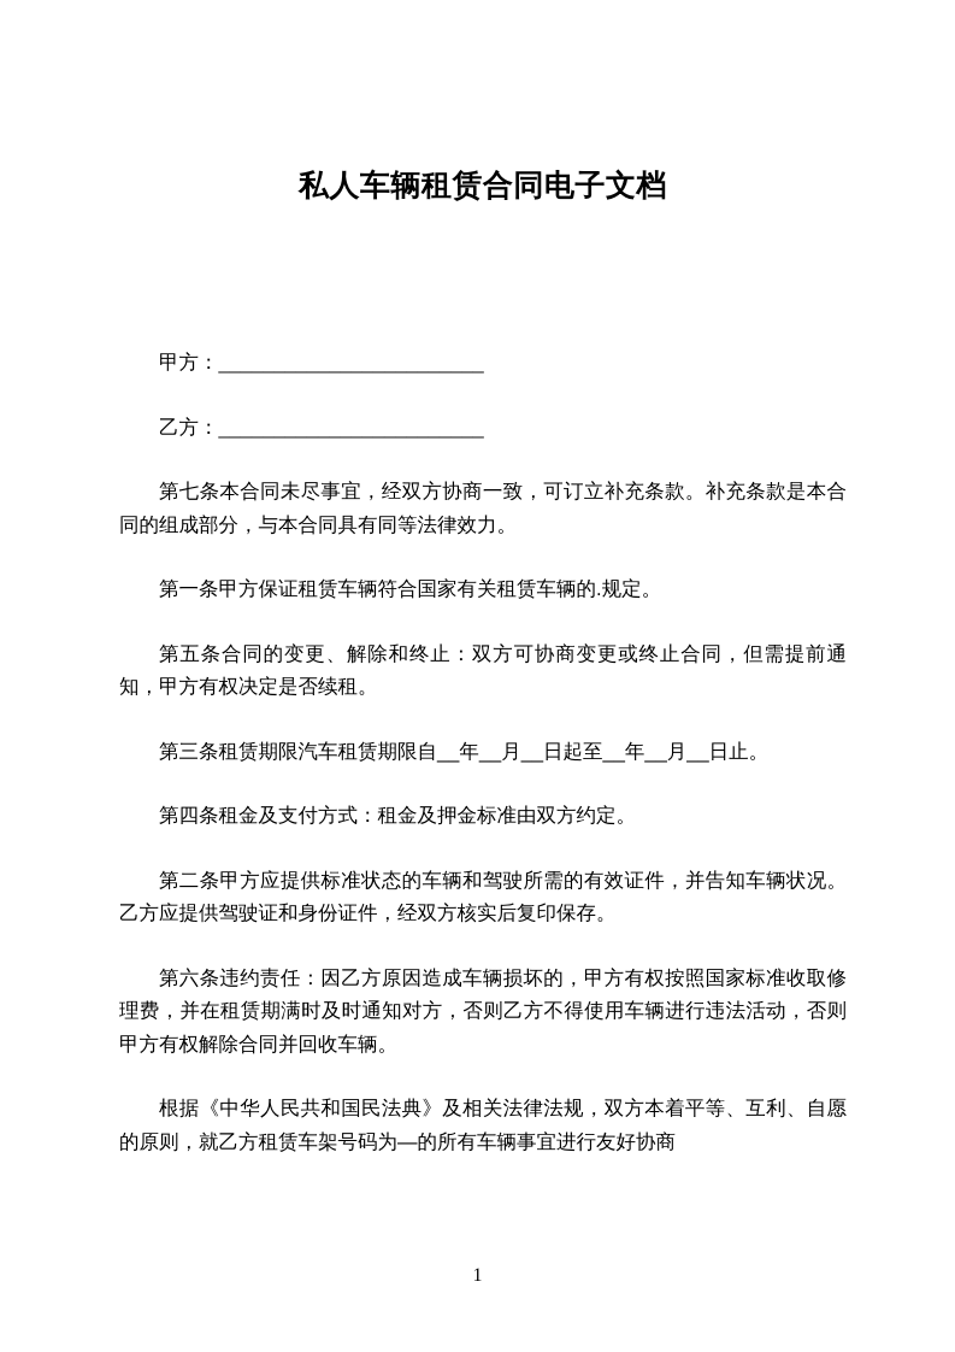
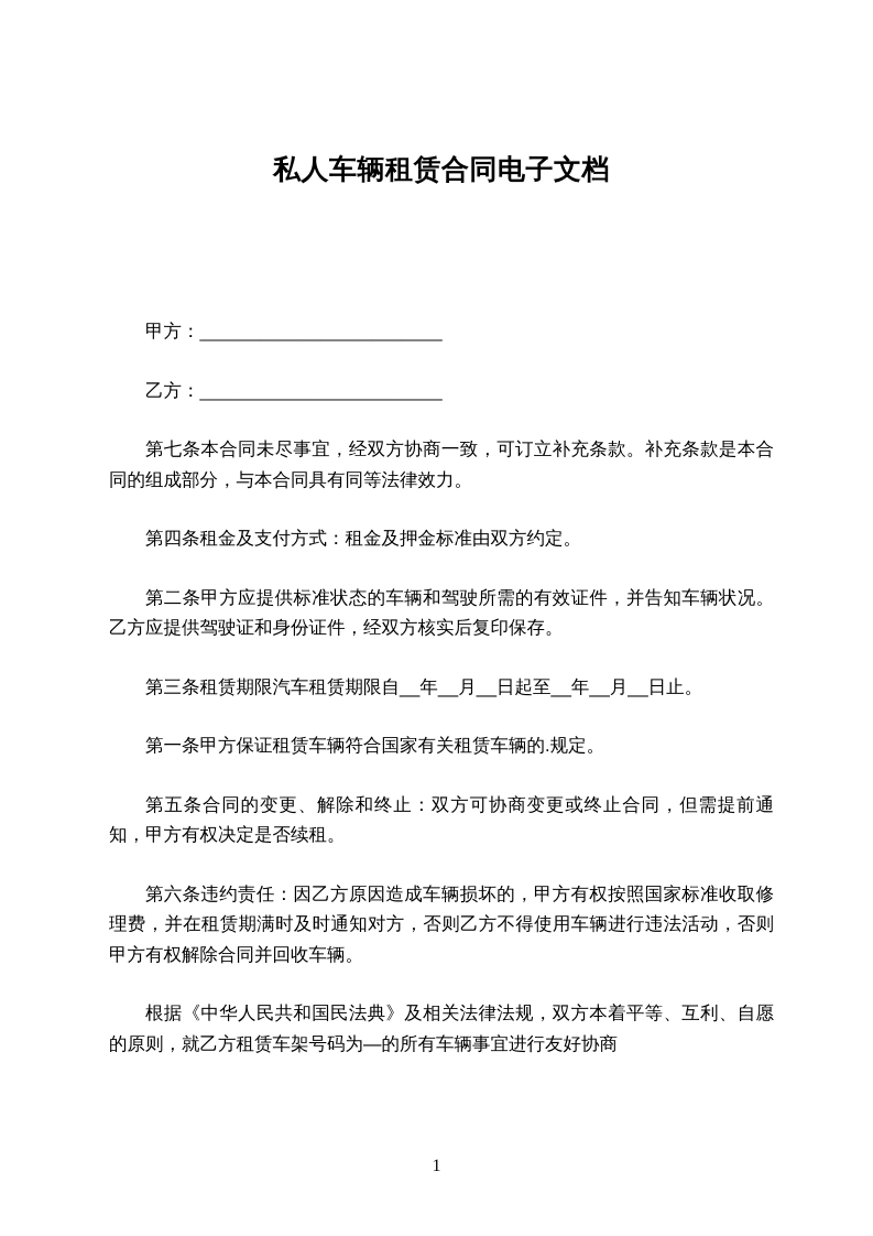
  私人车辆租赁合同电子文档
  甲方：________________________
  乙方：________________________
  第七条本合同未尽事宜，经双方协商一致，可订立补充条款。补充条款是本合同的组成部分，与本合同具有同等法律效力。
- 第一条甲方保证租赁车辆符合国家有关租赁车辆的.规定。
+ 第四条租金及支付方式：租金及押金标准由双方约定。
- 第五条合同的变更、解除和终止：双方可协商变更或终止合同，但需提前通知，甲方有权决定是否续租。
+ 第二条甲方应提供标准状态的车辆和驾驶所需的有效证件，并告知车辆状况。乙方应提供驾驶证和身份证件，经双方核实后复印保存。
  第三条租赁期限汽车租赁期限自__年__月__日起至__年__月__日止。
- 第四条租金及支付方式：租金及押金标准由双方约定。
+ 第一条甲方保证租赁车辆符合国家有关租赁车辆的.规定。
- 第二条甲方应提供标准状态的车辆和驾驶所需的有效证件，并告知车辆状况。乙方应提供驾驶证和身份证件，经双方核实后复印保存。
+ 第五条合同的变更、解除和终止：双方可协商变更或终止合同，但需提前通知，甲方有权决定是否续租。
  第六条违约责任：因乙方原因造成车辆损坏的，甲方有权按照国家标准收取修理费，并在租赁期满时及时通知对方，否则乙方不得使用车辆进行违法活动，否则甲方有权解除合同并回收车辆。
  根据《中华人民共和国民法典》及相关法律法规，双方本着平等、互利、自愿的原则，就乙方租赁车架号码为—的所有车辆事宜进行友好协商
  1
